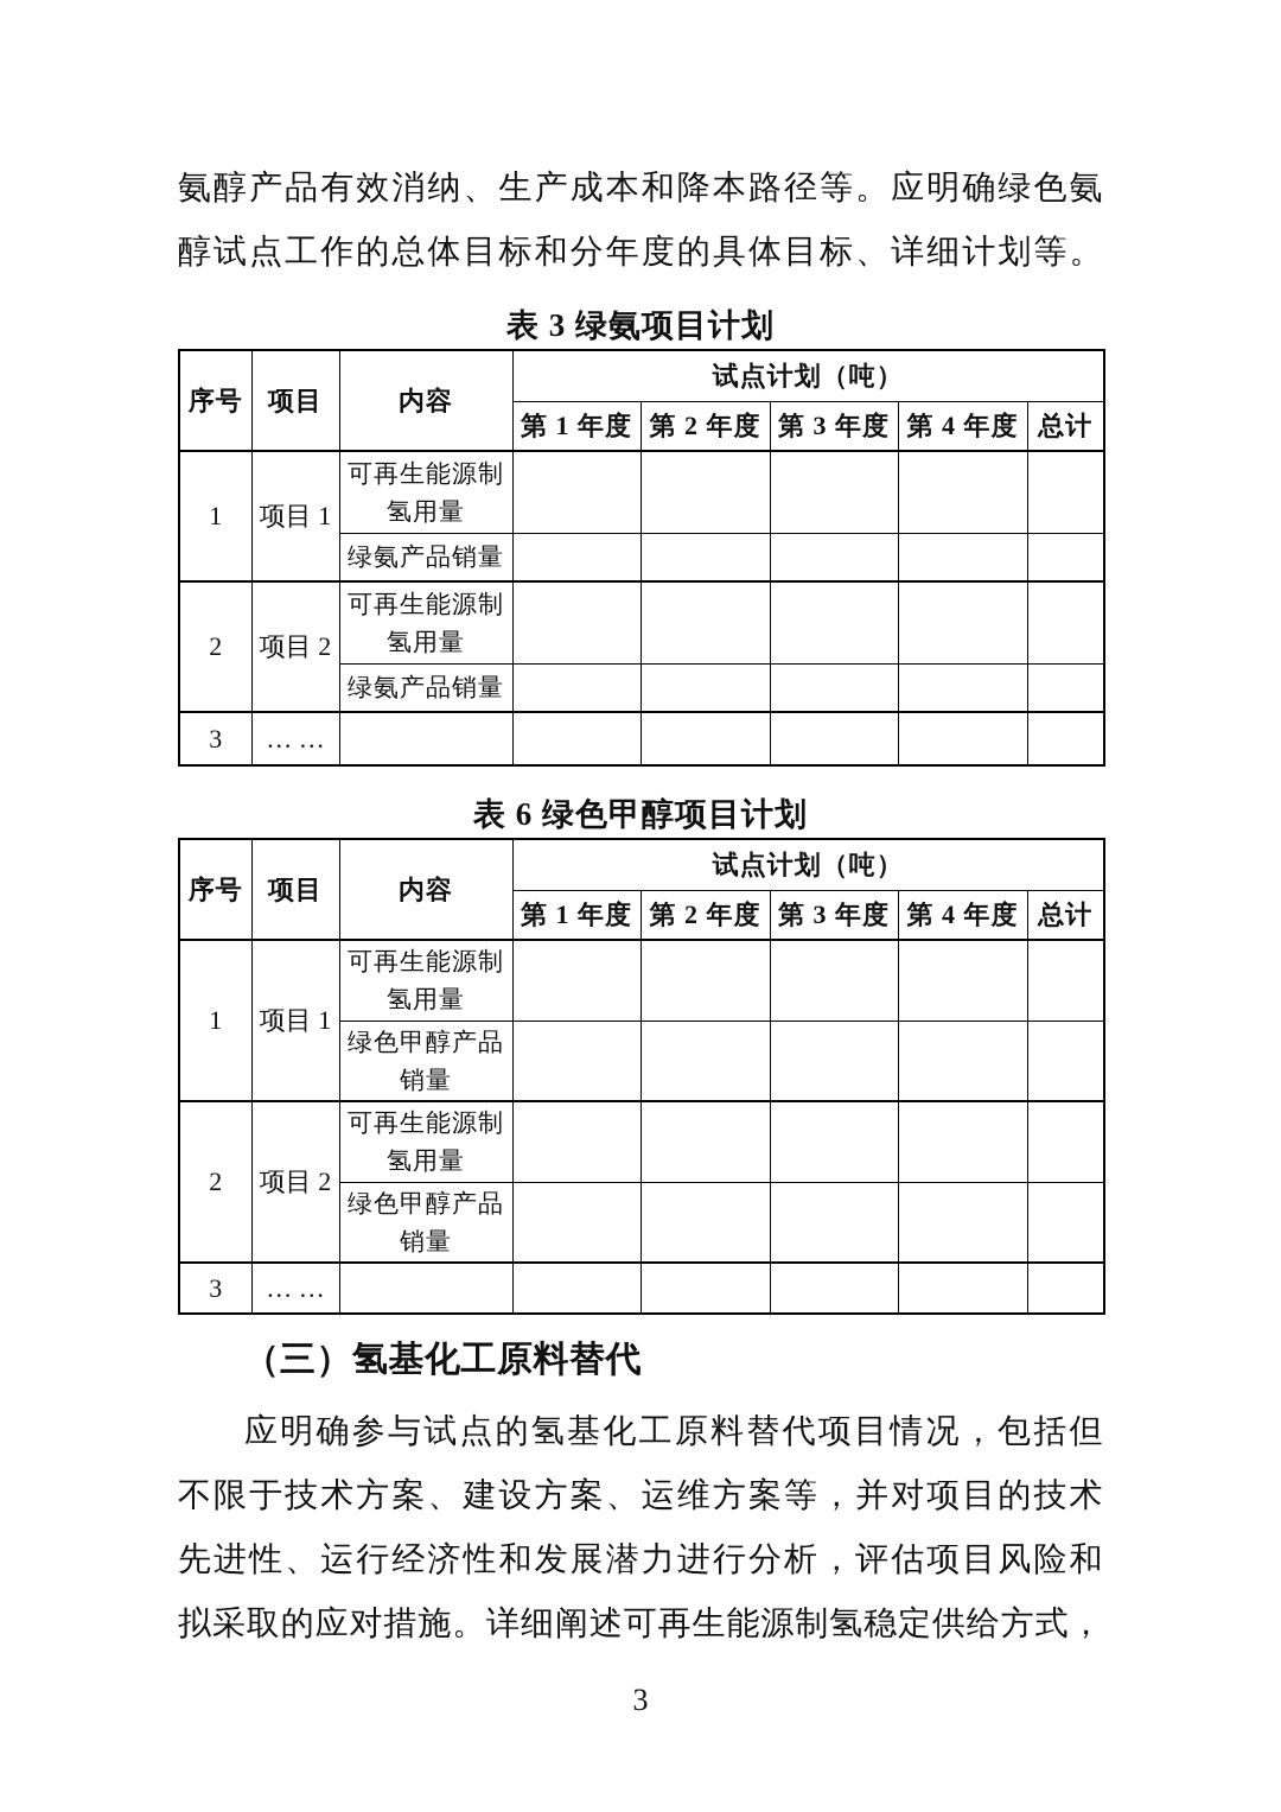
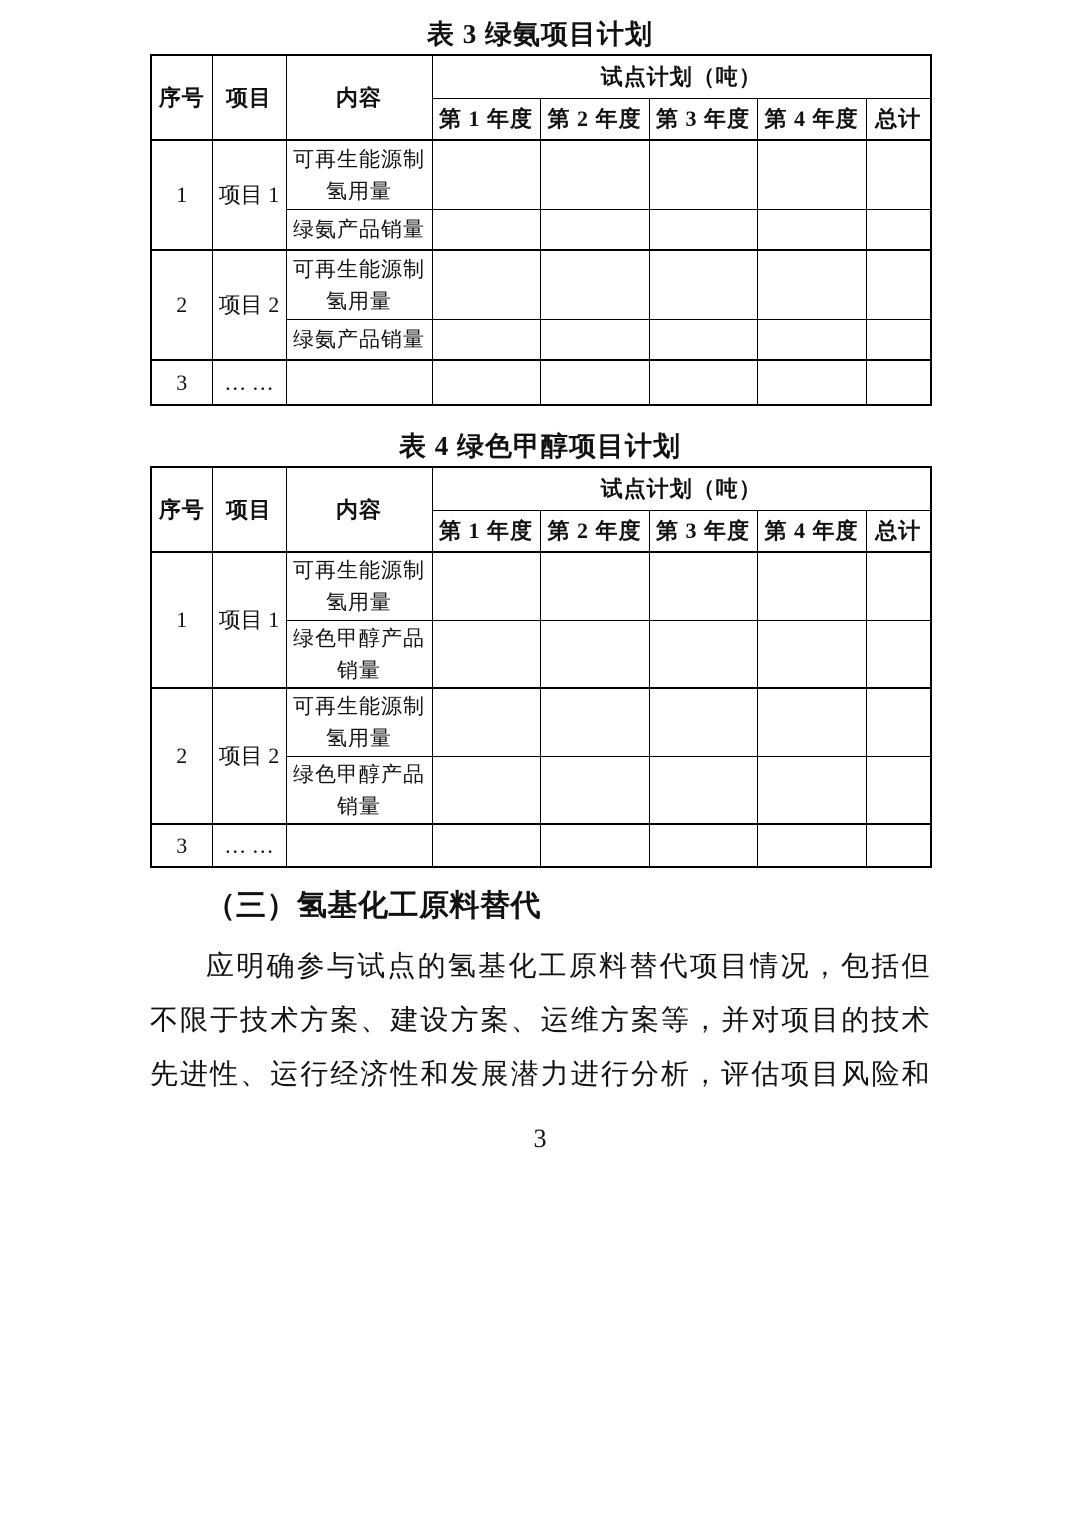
- 氨醇产品有效消纳、生产成本和降本路径等。应明确绿色氨
- 醇试点工作的总体目标和分年度的具体目标、详细计划等。
  表 3 绿氨项目计划
  序号	项目	内容	试点计划（吨）
  第 1 年度	第 2 年度	第 3 年度	第 4 年度	总计
  1	项目 1	可再生能源制 氢用量
  绿氨产品销量
  2	项目 2	可再生能源制 氢用量
  绿氨产品销量
  3	… …
- 表 6 绿色甲醇项目计划
+ 表 4 绿色甲醇项目计划
  序号	项目	内容	试点计划（吨）
  第 1 年度	第 2 年度	第 3 年度	第 4 年度	总计
  1	项目 1	可再生能源制 氢用量
  绿色甲醇产品 销量
  2	项目 2	可再生能源制 氢用量
  绿色甲醇产品 销量
  3	… …
  （三）氢基化工原料替代
  应明确参与试点的氢基化工原料替代项目情况，包括但
  不限于技术方案、建设方案、运维方案等，并对项目的技术
  先进性、运行经济性和发展潜力进行分析，评估项目风险和
- 拟采取的应对措施。详细阐述可再生能源制氢稳定供给方式，
  3
